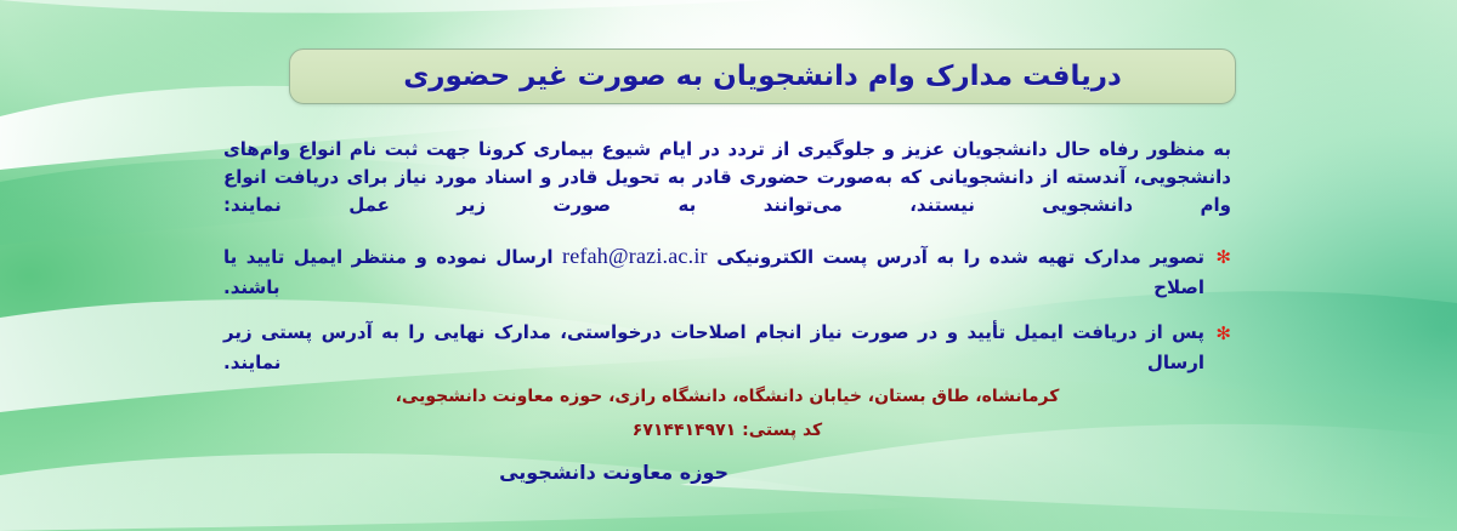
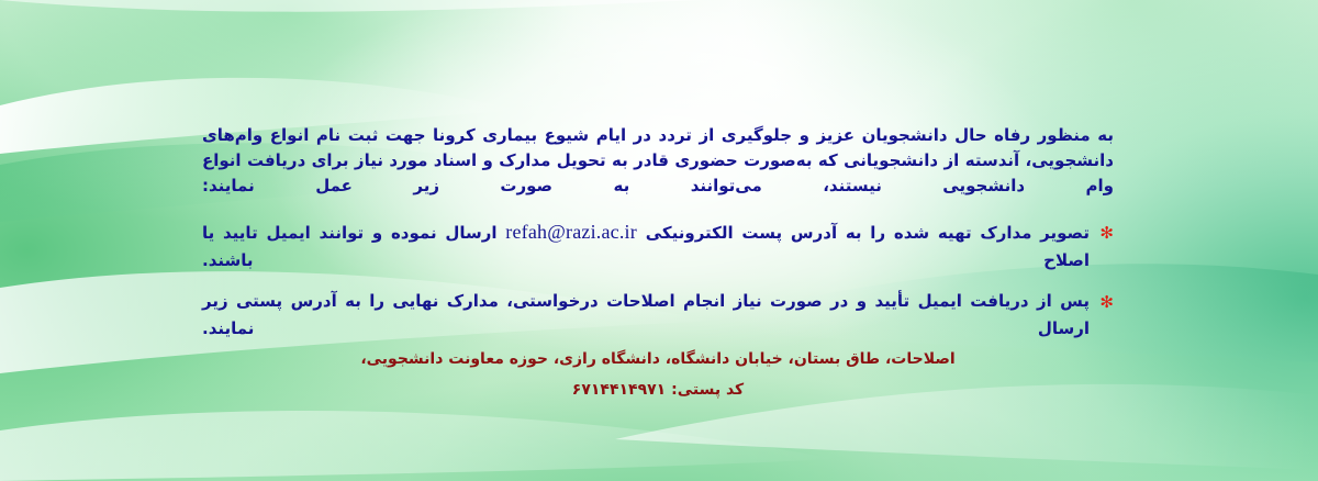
- دریافت مدارک وام دانشجویان به صورت غیر حضوری
- به منظور رفاه حال دانشجویان عزیز و جلوگیری از تردد در ایام شیوع بیماری کرونا جهت ثبت نام انواع وام‌های دانشجویی، آندسته از دانشجویانی که به‌صورت حضوری قادر به تحویل قادر و اسناد مورد نیاز برای دریافت انواع وام دانشجویی نیستند، می‌توانند به صورت زیر عمل نمایند:
+ به منظور رفاه حال دانشجویان عزیز و جلوگیری از تردد در ایام شیوع بیماری کرونا جهت ثبت نام انواع وام‌های دانشجویی، آندسته از دانشجویانی که به‌صورت حضوری قادر به تحویل مدارک و اسناد مورد نیاز برای دریافت انواع وام دانشجویی نیستند، می‌توانند به صورت زیر عمل نمایند:
  ✻
- تصویر مدارک تهیه شده را به آدرس پست الکترونیکی refah@razi.ac.ir ارسال نموده و منتظر ایمیل تایید یا اصلاح باشند.
+ تصویر مدارک تهیه شده را به آدرس پست الکترونیکی refah@razi.ac.ir ارسال نموده و توانند ایمیل تایید یا اصلاح باشند.
  ✻
  پس از دریافت ایمیل تأیید و در صورت نیاز انجام اصلاحات درخواستی، مدارک نهایی را به آدرس پستی زیر ارسال نمایند.
- کرمانشاه، طاق بستان، خیابان دانشگاه، دانشگاه رازی، حوزه معاونت دانشجویی،
+ اصلاحات، طاق بستان، خیابان دانشگاه، دانشگاه رازی، حوزه معاونت دانشجویی،
  کد پستی: ۶۷۱۴۴۱۴۹۷۱
- حوزه معاونت دانشجویی
